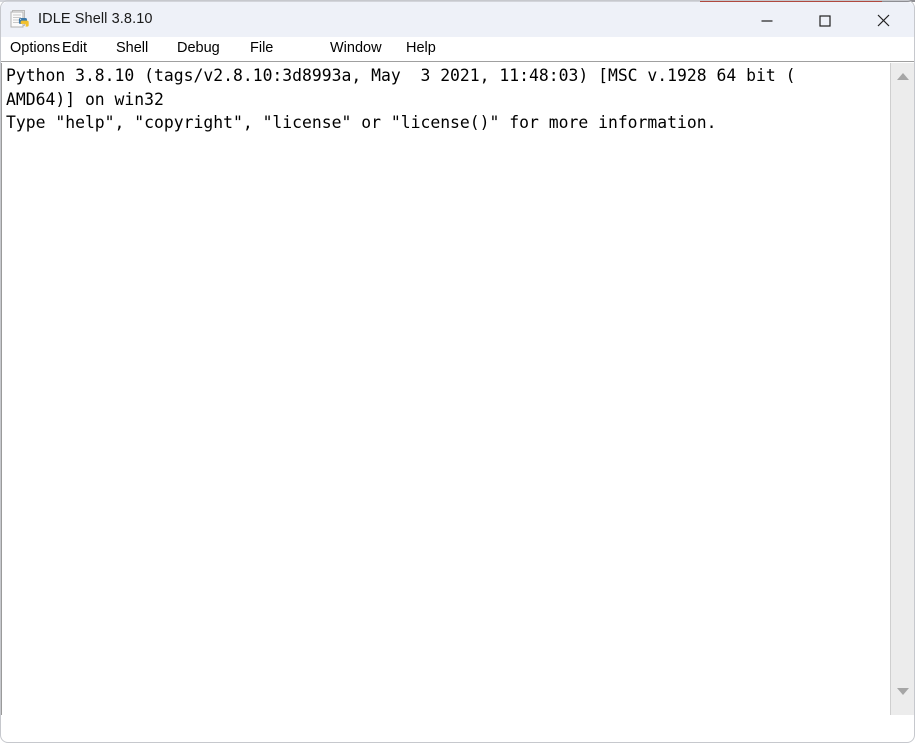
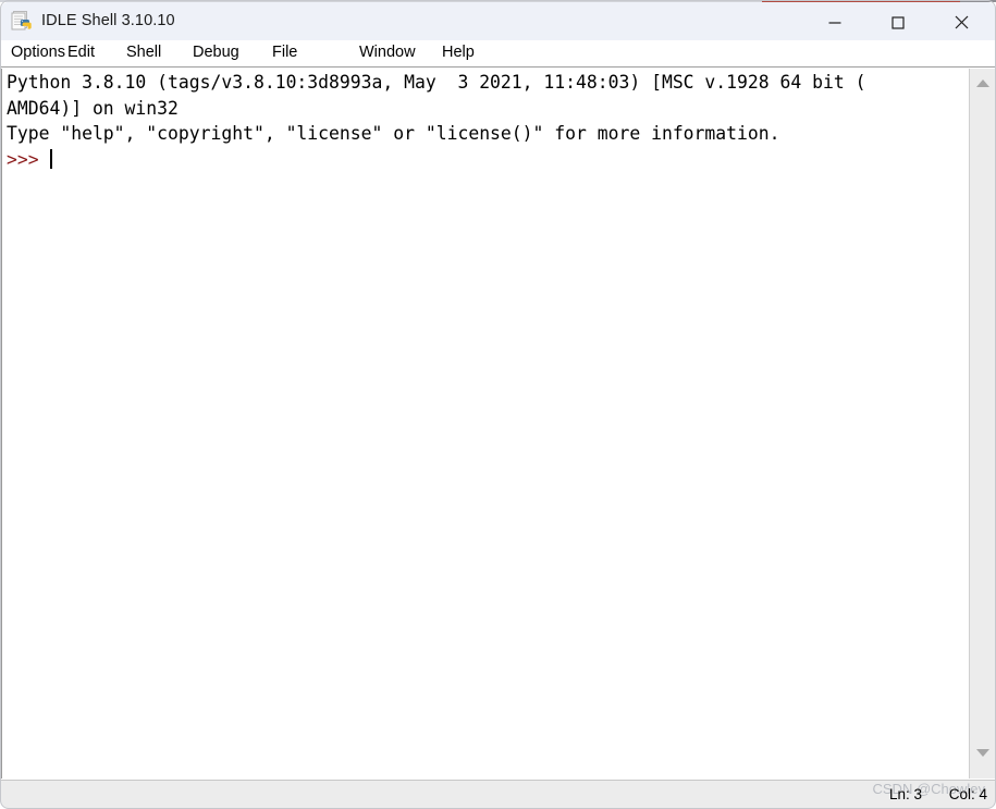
- IDLE Shell 3.8.10
+ IDLE Shell 3.10.10
  Options
  Edit
  Shell
  Debug
  File
  Window
  Help
- Python 3.8.10 (tags/v2.8.10:3d8993a, May 3 2021, 11:48:03) [MSC v.1928 64 bit (
+ Python 3.8.10 (tags/v3.8.10:3d8993a, May 3 2021, 11:48:03) [MSC v.1928 64 bit (
  AMD64)] on win32
  Type "help", "copyright", "license" or "license()" for more information.
+ >>>
+ CSDN @Chowley
+ Ln: 3
+ Col: 4
